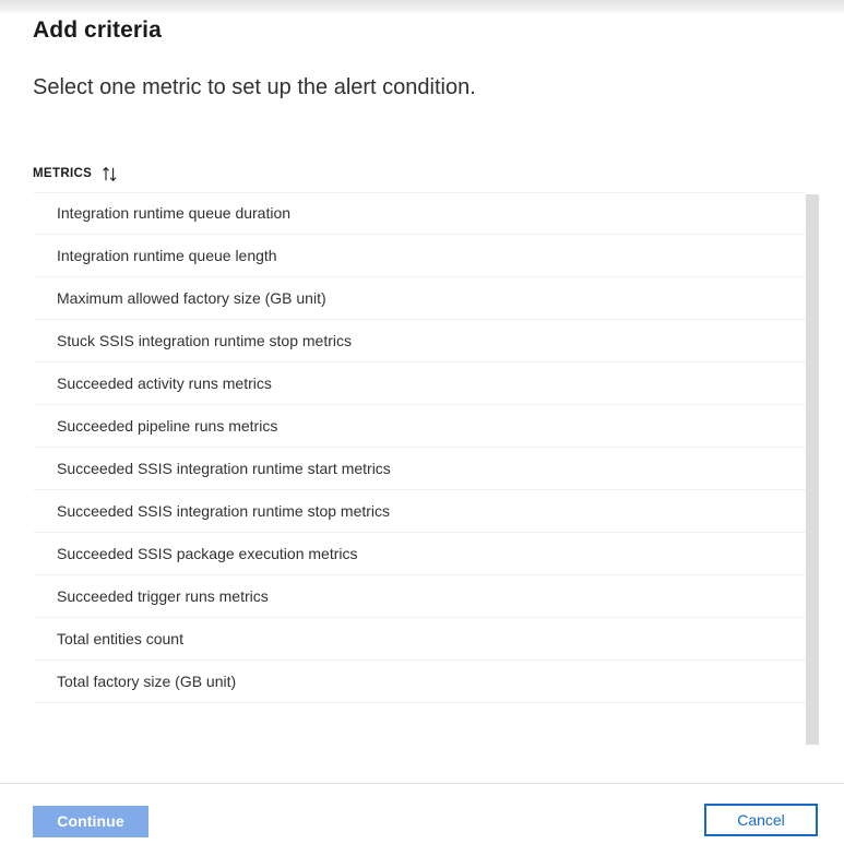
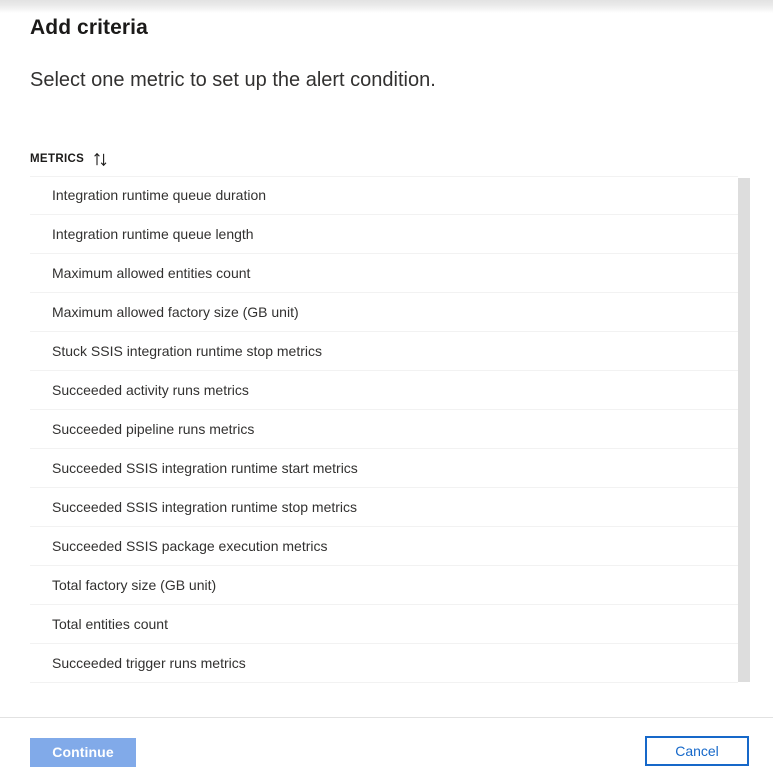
  Add criteria
  Select one metric to set up the alert condition.
  METRICS
  Integration runtime queue duration
  Integration runtime queue length
+ Maximum allowed entities count
  Maximum allowed factory size (GB unit)
  Stuck SSIS integration runtime stop metrics
  Succeeded activity runs metrics
  Succeeded pipeline runs metrics
  Succeeded SSIS integration runtime start metrics
  Succeeded SSIS integration runtime stop metrics
  Succeeded SSIS package execution metrics
- Succeeded trigger runs metrics
+ Total factory size (GB unit)
  Total entities count
- Total factory size (GB unit)
+ Succeeded trigger runs metrics
  Continue
  Cancel
